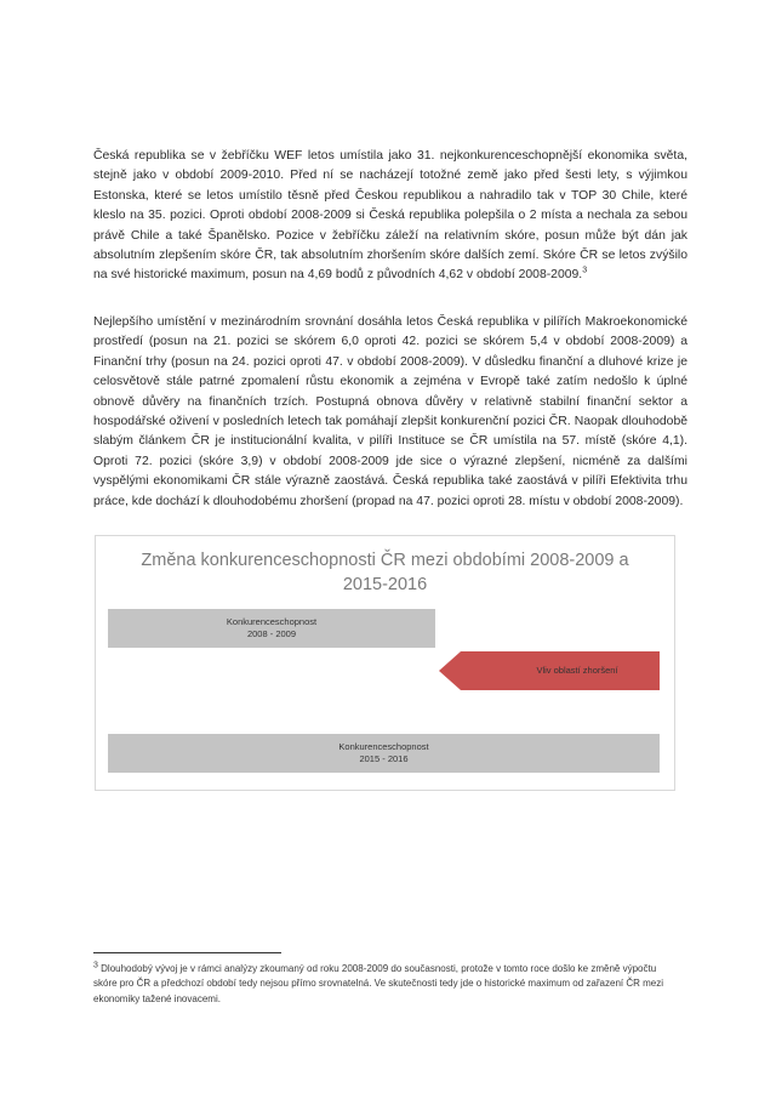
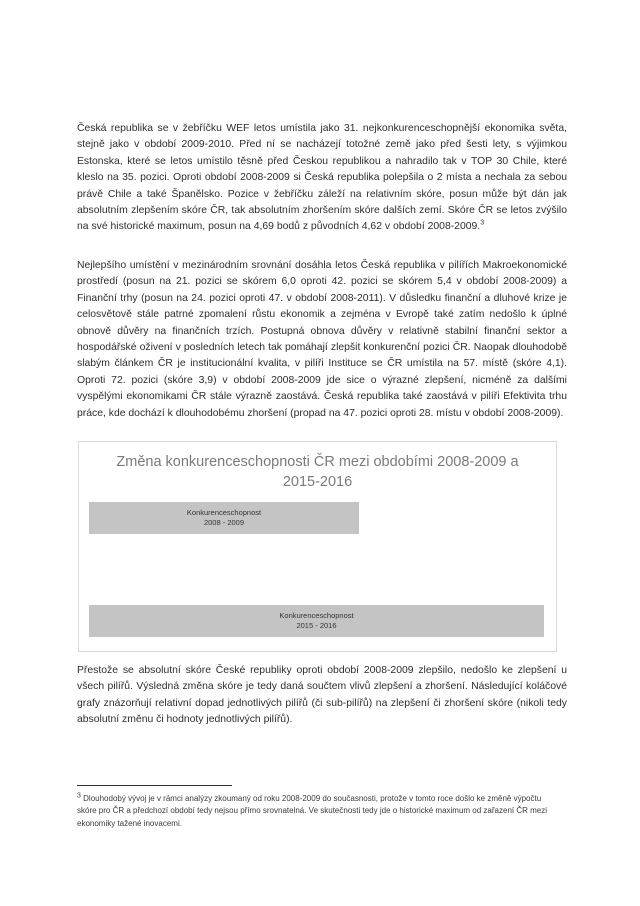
  Česká republika se v žebříčku WEF letos umístila jako 31. nejkonkurenceschopnější ekonomika světa, stejně jako v období 2009-2010. Před ní se nacházejí totožné země jako před šesti lety, s výjimkou Estonska, které se letos umístilo těsně před Českou republikou a nahradilo tak v TOP 30 Chile, které kleslo na 35. pozici. Oproti období 2008-2009 si Česká republika polepšila o 2 místa a nechala za sebou právě Chile a také Španělsko. Pozice v žebříčku záleží na relativním skóre, posun může být dán jak absolutním zlepšením skóre ČR, tak absolutním zhoršením skóre dalších zemí. Skóre ČR se letos zvýšilo na své historické maximum, posun na 4,69 bodů z původních 4,62 v období 2008-2009.
- Nejlepšího umístění v mezinárodním srovnání dosáhla letos Česká republika v pilířích Makroekonomické prostředí (posun na 21. pozici se skórem 6,0 oproti 42. pozici se skórem 5,4 v období 2008-2009) a Finanční trhy (posun na 24. pozici oproti 47. v období 2008-2009). V důsledku finanční a dluhové krize je celosvětově stále patrné zpomalení růstu ekonomik a zejména v Evropě také zatím nedošlo k úplné obnově důvěry na finančních trzích. Postupná obnova důvěry v relativně stabilní finanční sektor a hospodářské oživení v posledních letech tak pomáhají zlepšit konkurenční pozici ČR. Naopak dlouhodobě slabým článkem ČR je institucionální kvalita, v pilíři Instituce se ČR umístila na 57. místě (skóre 4,1). Oproti 72. pozici (skóre 3,9) v období 2008-2009 jde sice o výrazné zlepšení, nicméně za dalšími vyspělými ekonomikami ČR stále výrazně zaostává. Česká republika také zaostává v pilíři Efektivita trhu práce, kde dochází k dlouhodobému zhoršení (propad na 47. pozici oproti 28. místu v období 2008-2009).
+ Nejlepšího umístění v mezinárodním srovnání dosáhla letos Česká republika v pilířích Makroekonomické prostředí (posun na 21. pozici se skórem 6,0 oproti 42. pozici se skórem 5,4 v období 2008-2009) a Finanční trhy (posun na 24. pozici oproti 47. v období 2008-2011). V důsledku finanční a dluhové krize je celosvětově stále patrné zpomalení růstu ekonomik a zejména v Evropě také zatím nedošlo k úplné obnově důvěry na finančních trzích. Postupná obnova důvěry v relativně stabilní finanční sektor a hospodářské oživení v posledních letech tak pomáhají zlepšit konkurenční pozici ČR. Naopak dlouhodobě slabým článkem ČR je institucionální kvalita, v pilíři Instituce se ČR umístila na 57. místě (skóre 4,1). Oproti 72. pozici (skóre 3,9) v období 2008-2009 jde sice o výrazné zlepšení, nicméně za dalšími vyspělými ekonomikami ČR stále výrazně zaostává. Česká republika také zaostává v pilíři Efektivita trhu práce, kde dochází k dlouhodobému zhoršení (propad na 47. pozici oproti 28. místu v období 2008-2009).
  Změna konkurenceschopnosti ČR mezi obdobími 2008-2009 a
  2015-2016
  Konkurenceschopnost
  2008 - 2009
- Vliv oblastí zhoršení
  Konkurenceschopnost
  2015 - 2016
+ Přestože se absolutní skóre České republiky oproti období 2008-2009 zlepšilo, nedošlo ke zlepšení u všech pilířů. Výsledná změna skóre je tedy daná součtem vlivů zlepšení a zhoršení. Následující koláčové grafy znázorňují relativní dopad jednotlivých pilířů (či sub-pilířů) na zlepšení či zhoršení skóre (nikoli tedy absolutní změnu či hodnoty jednotlivých pilířů).
  Dlouhodobý vývoj je v rámci analýzy zkoumaný od roku 2008-2009 do současnosti, protože v tomto roce došlo ke změně výpočtu skóre pro ČR a předchozí období tedy nejsou přímo srovnatelná. Ve skutečnosti tedy jde o historické maximum od zařazení ČR mezi ekonomiky tažené inovacemi.
